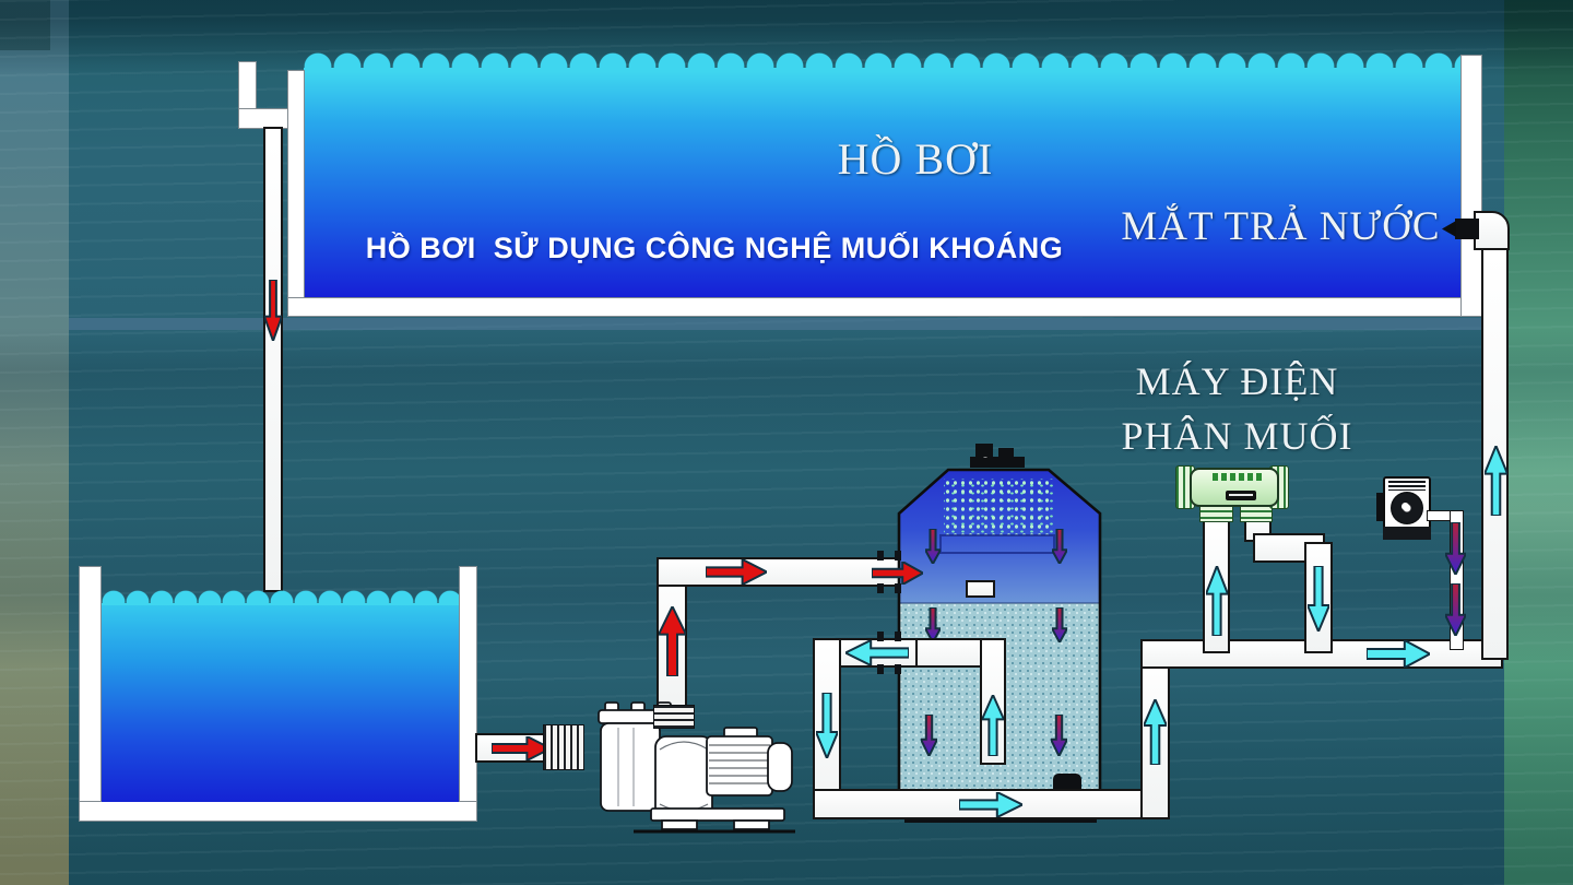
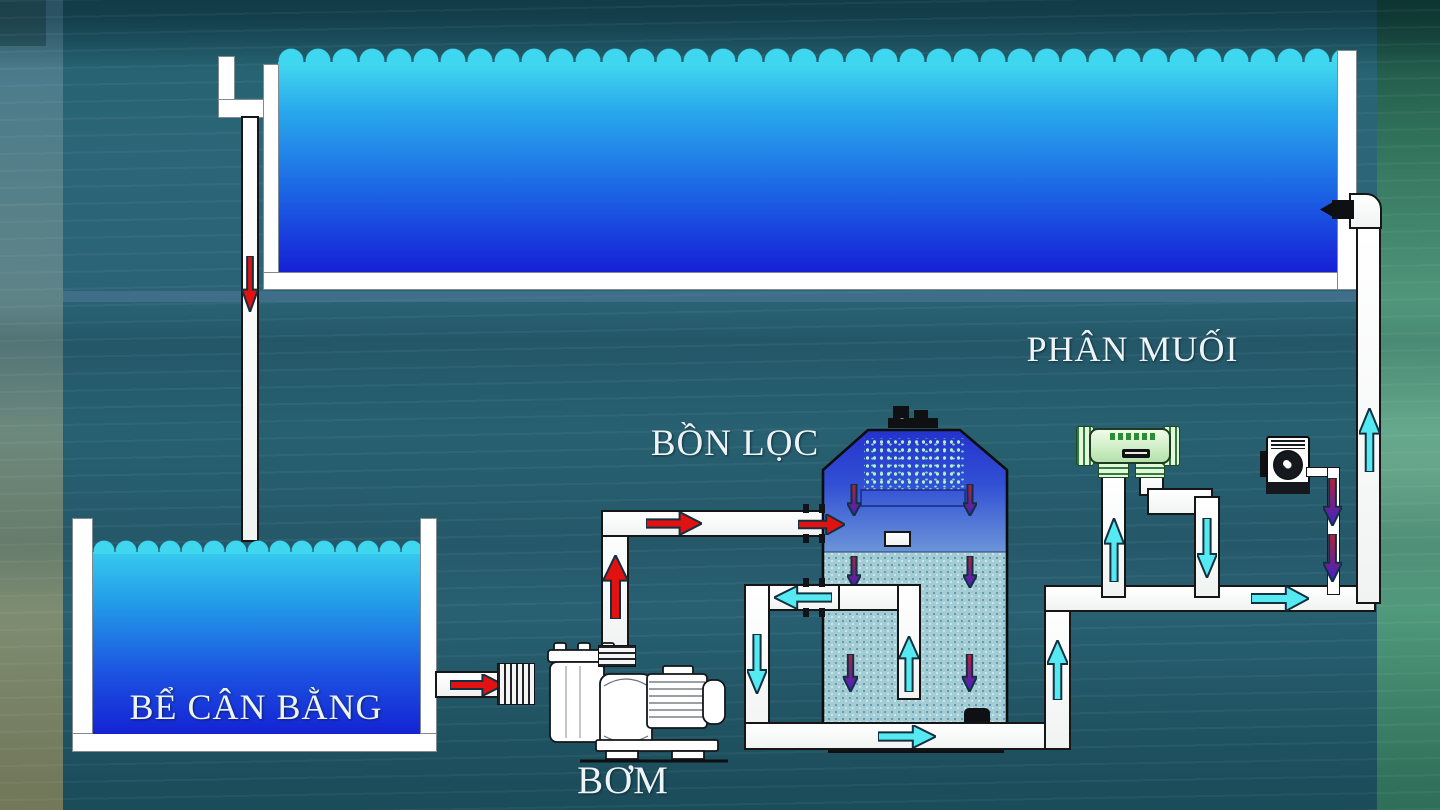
- HỒ BƠI
- HỒ BƠI SỬ DỤNG CÔNG NGHỆ MUỐI KHOÁNG
- MẮT TRẢ NƯỚC
- MÁY ĐIỆN
  PHÂN MUỐI
+ BỒN LỌC
+ BỂ CÂN BẰNG
+ BƠM
